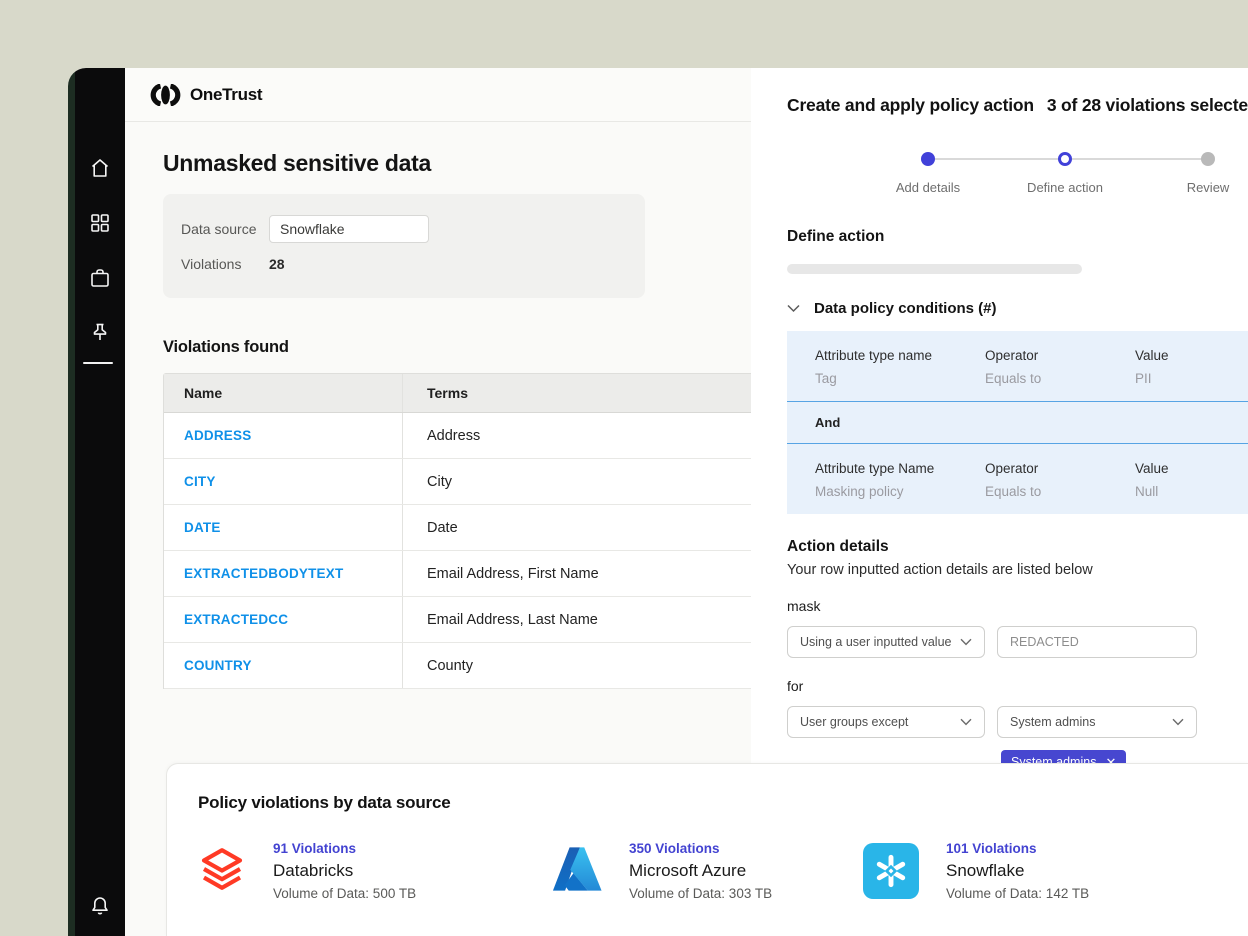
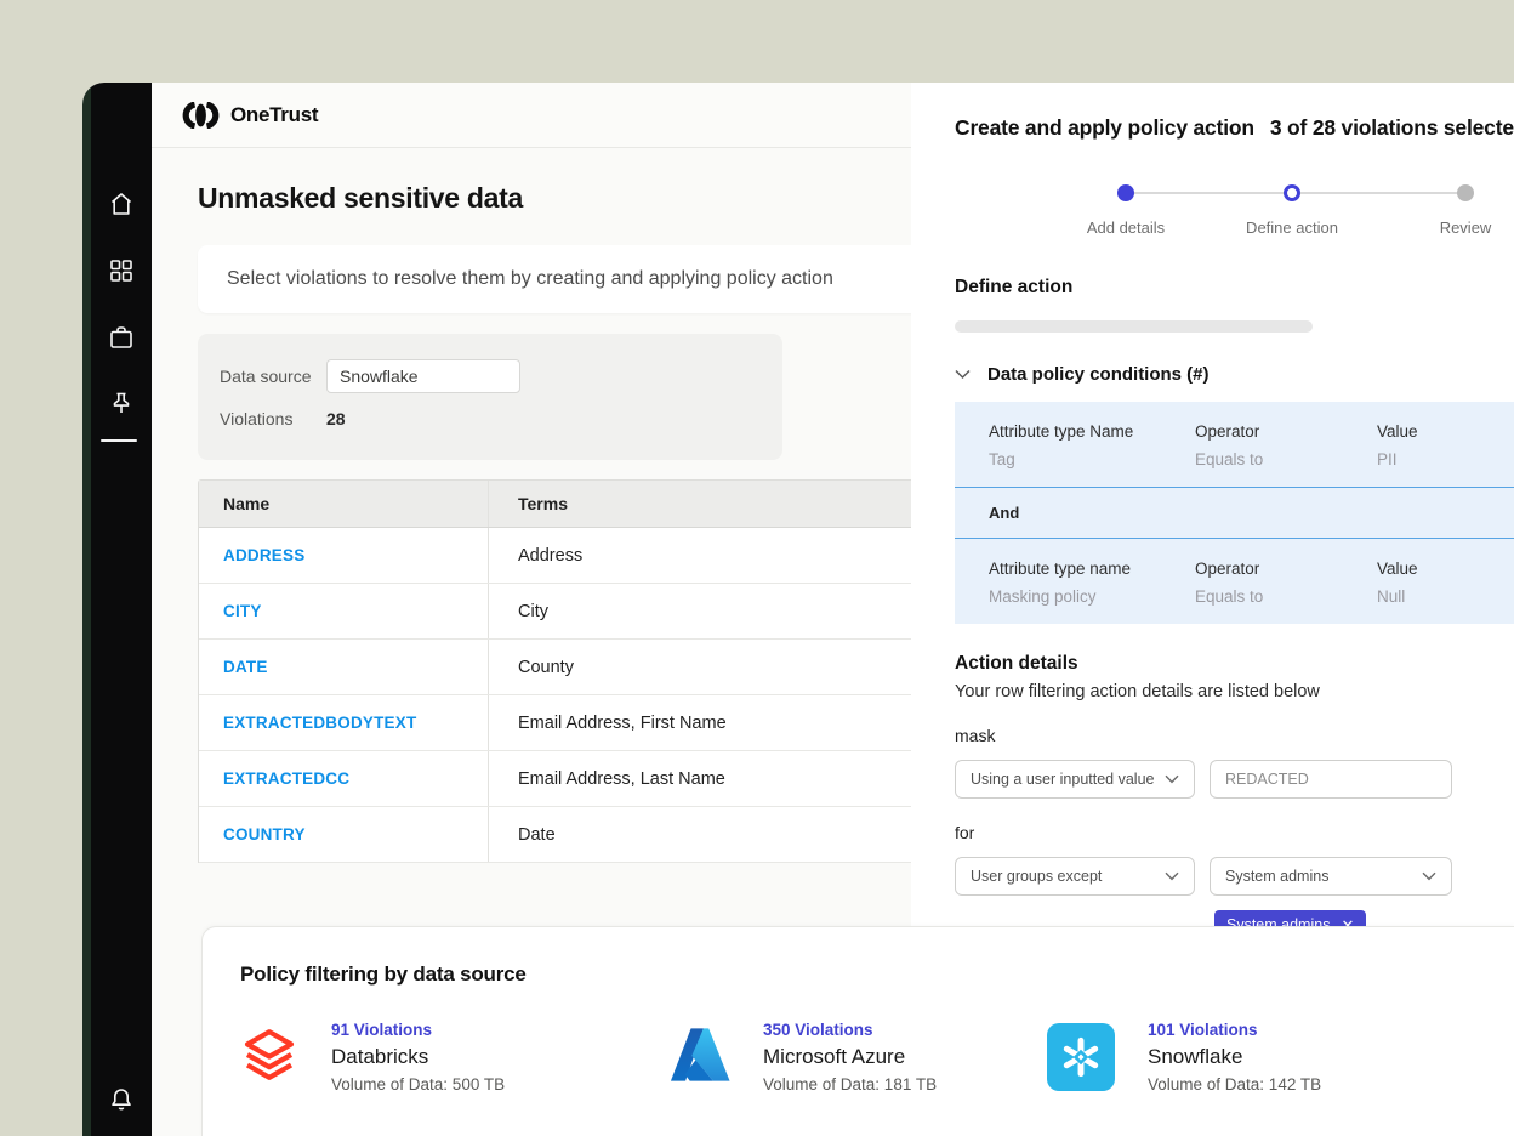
  OneTrust
  Unmasked sensitive data
+ Select violations to resolve them by creating and applying policy action
  Data source
  Snowflake
  Violations
  28
- Violations found
  Name
  Terms
  ADDRESS
  Address
  CITY
  City
  DATE
- Date
+ County
  EXTRACTEDBODYTEXT
  Email Address, First Name
  EXTRACTEDCC
  Email Address, Last Name
  COUNTRY
- County
+ Date
  Create and apply policy action 3 of 28 violations selecte
  Add details
  Define action
  Review
  Define action
  Data policy conditions (#)
- Attribute type name
+ Attribute type Name
  Tag
  Operator
  Equals to
  Value
  PII
  And
- Attribute type Name
+ Attribute type name
  Masking policy
  Operator
  Equals to
  Value
  Null
  Action details
- Your row inputted action details are listed below
+ Your row filtering action details are listed below
  mask
  Using a user inputted value
  REDACTED
  for
  User groups except
  System admins
  System admins
  ✕
- Policy violations by data source
+ Policy filtering by data source
  91 Violations
  Databricks
  Volume of Data: 500 TB
  350 Violations
  Microsoft Azure
- Volume of Data: 303 TB
+ Volume of Data: 181 TB
  101 Violations
  Snowflake
  Volume of Data: 142 TB
